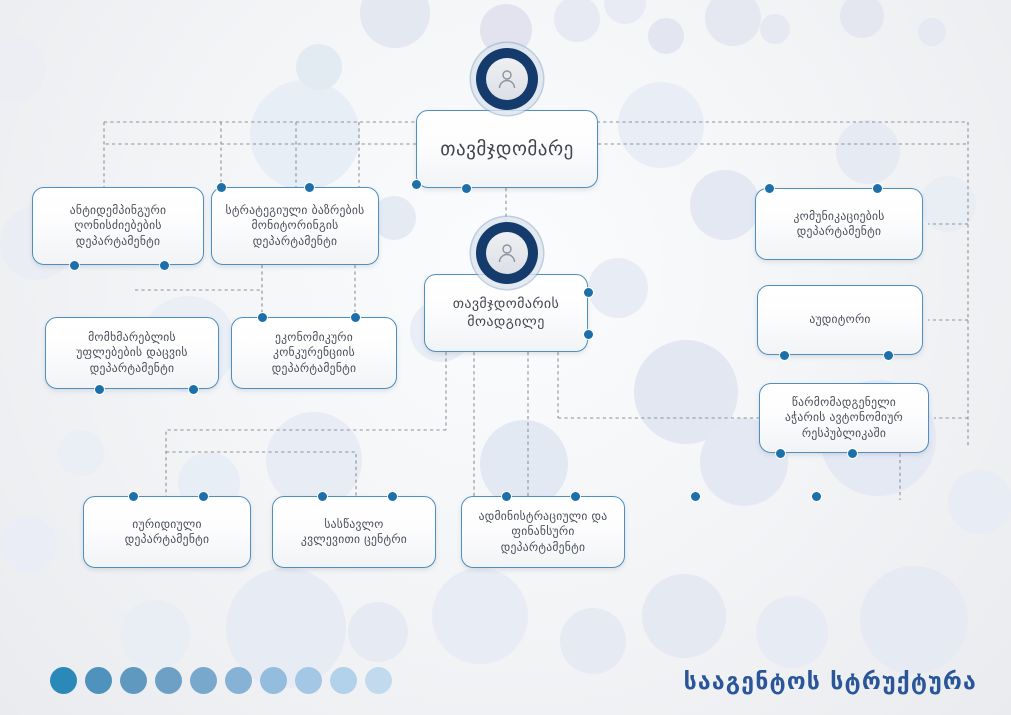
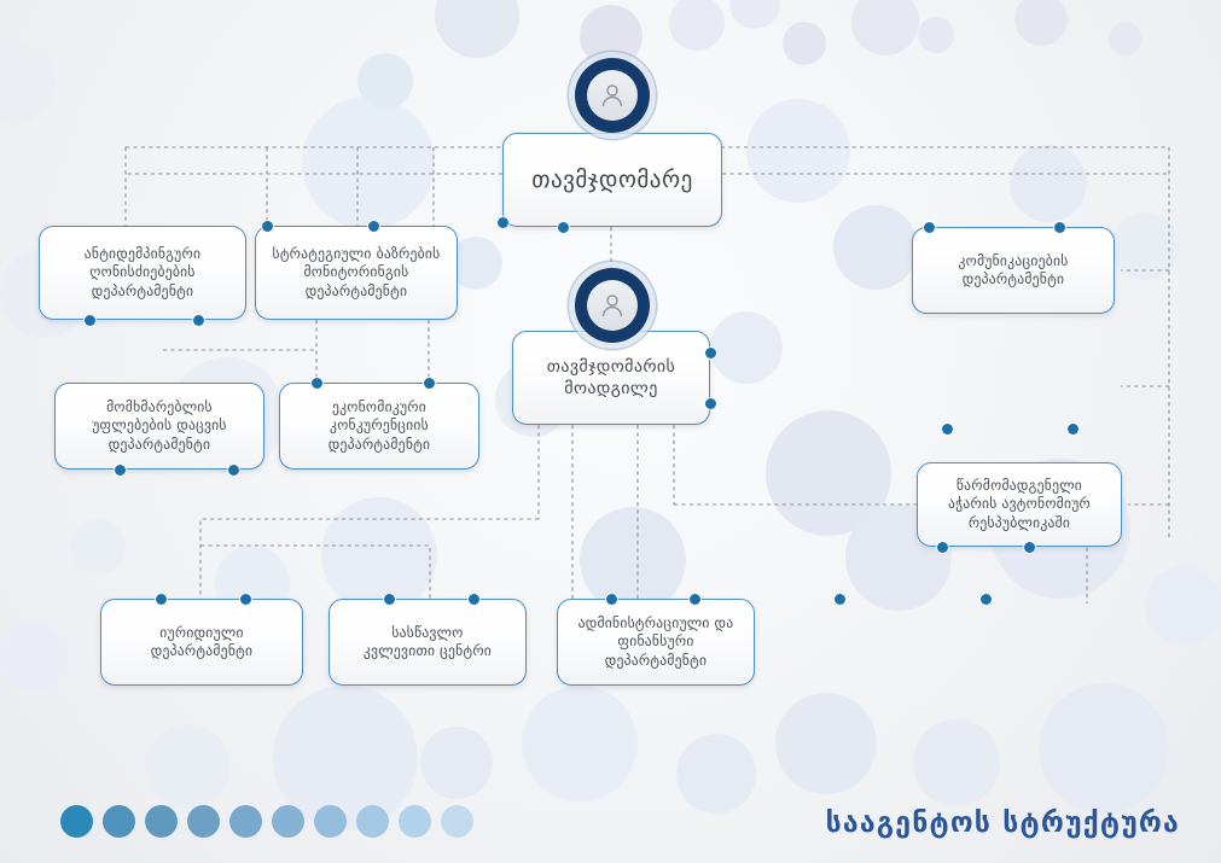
  თავმჯდომარე
  თავმჯდომარის
  მოადგილე
  ანტიდემპინგური
  ღონისძიებების
  დეპარტამენტი
  სტრატეგიული ბაზრების
  მონიტორინგის
  დეპარტამენტი
  მომხმარებლის
  უფლებების დაცვის
  დეპარტამენტი
  ეკონომიკური
  კონკურენციის
  დეპარტამენტი
  კომუნიკაციების
  დეპარტამენტი
- აუდიტორი
  წარმომადგენელი
  აჭარის ავტონომიურ
  რესპუბლიკაში
  იურიდიული
  დეპარტამენტი
  სასწავლო
  კვლევითი ცენტრი
  ადმინისტრაციული და
  ფინანსური
  დეპარტამენტი
  სააგენტოს სტრუქტურა
